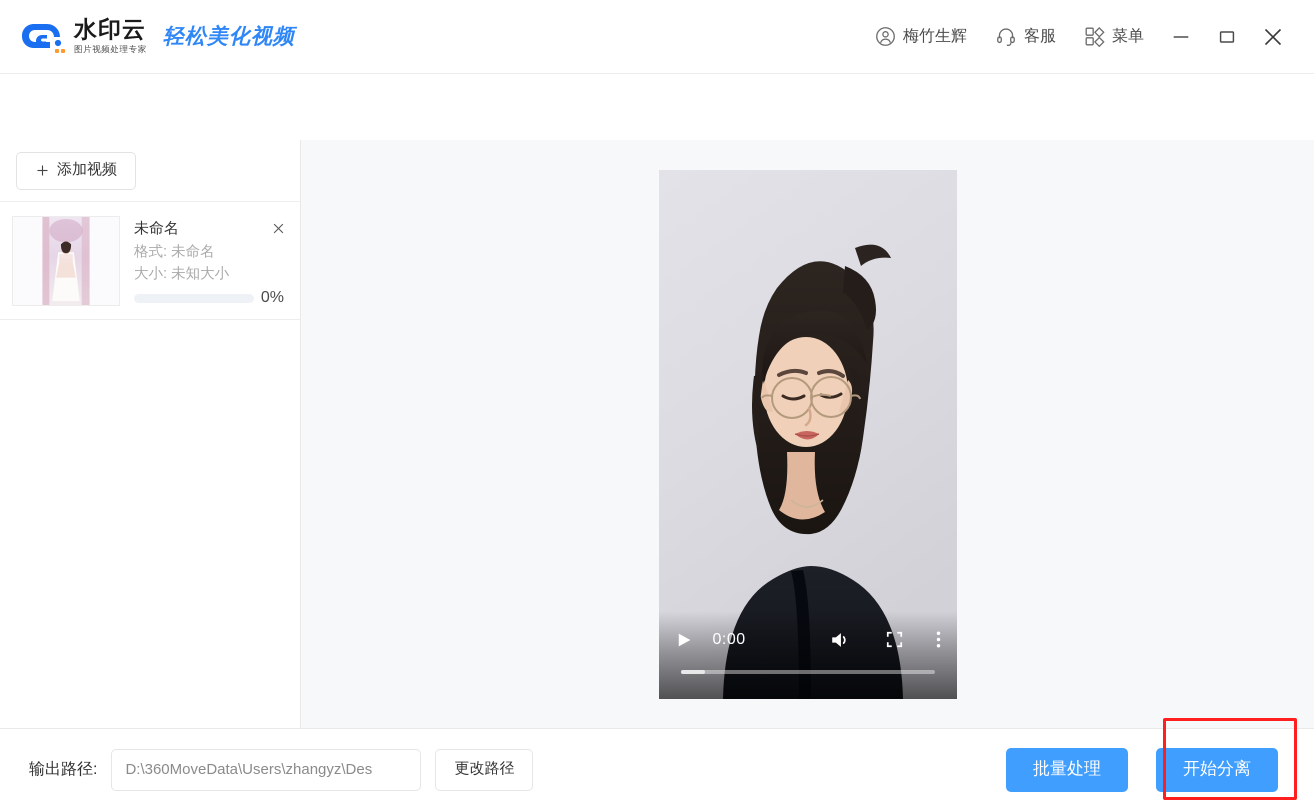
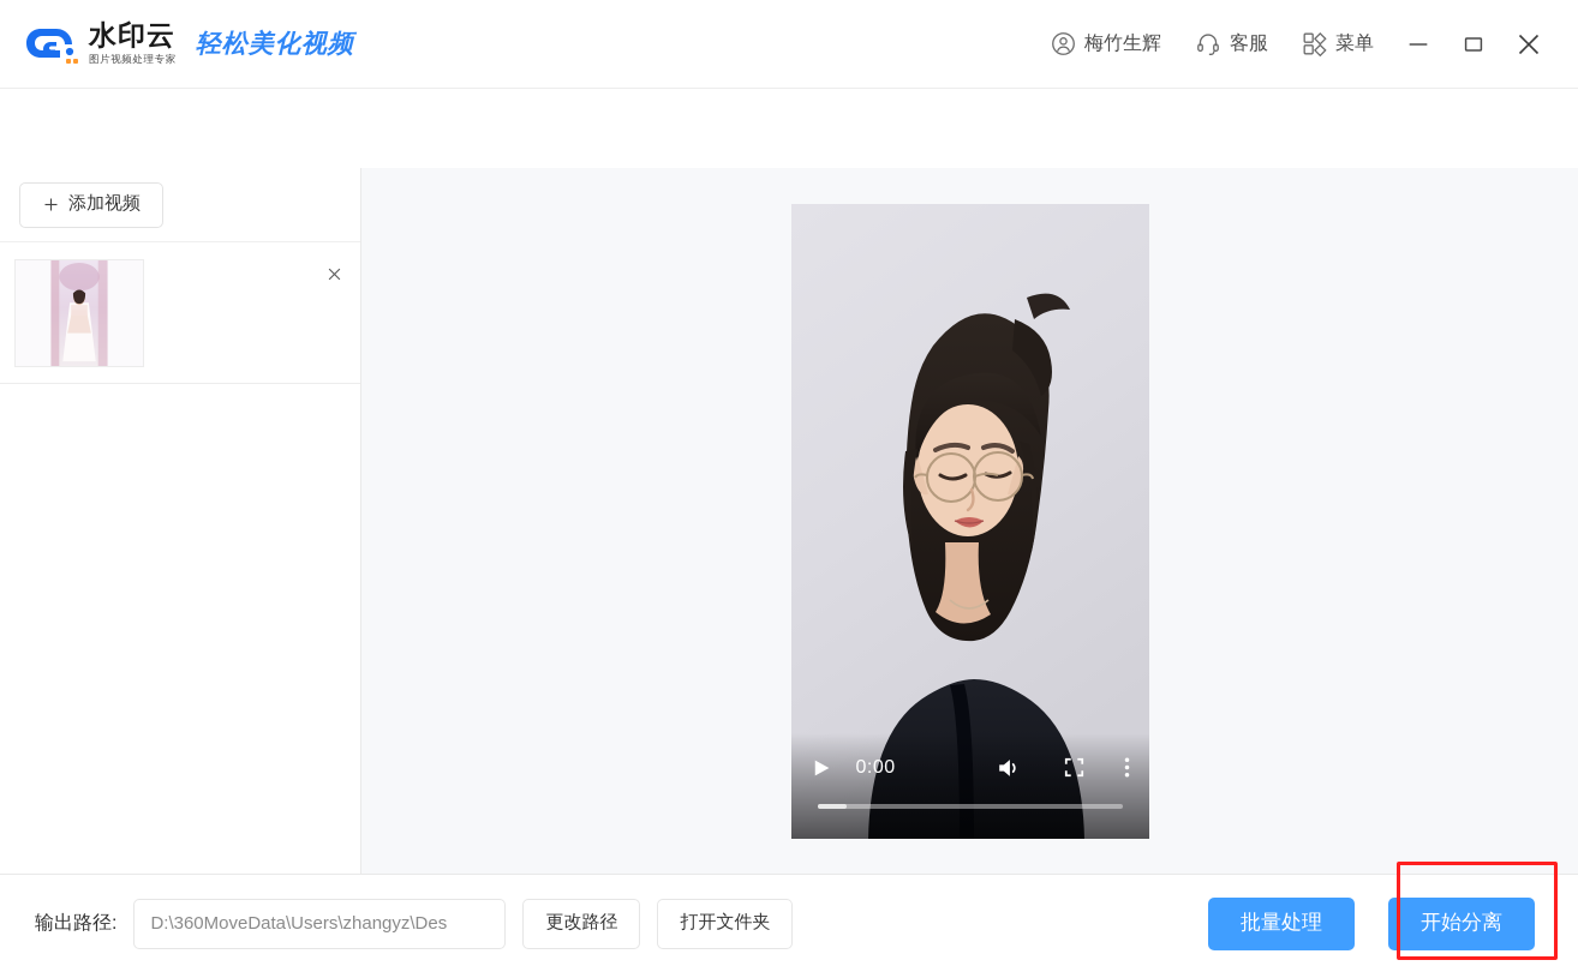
  水印云
  图片视频处理专家
  轻松美化视频
  梅竹生辉
  客服
  菜单
  添加视频
- 未命名
- 格式: 未命名
- 大小: 未知大小
- 0%
  0:00
  输出路径:
  D:\360MoveData\Users\zhangyz\Des
  更改路径
+ 打开文件夹
  批量处理
  开始分离
